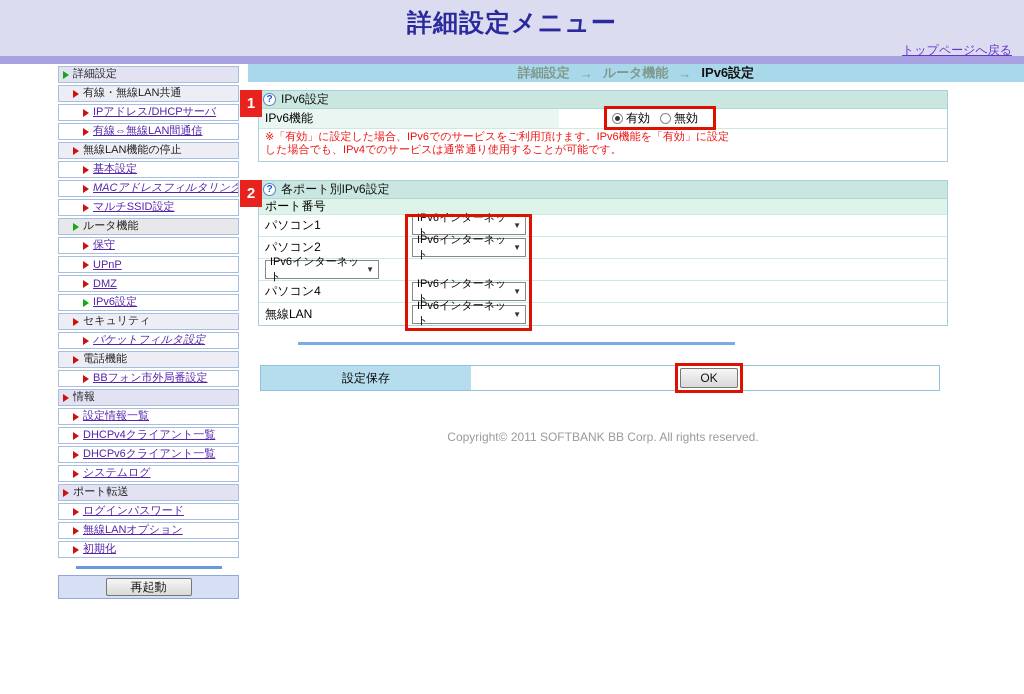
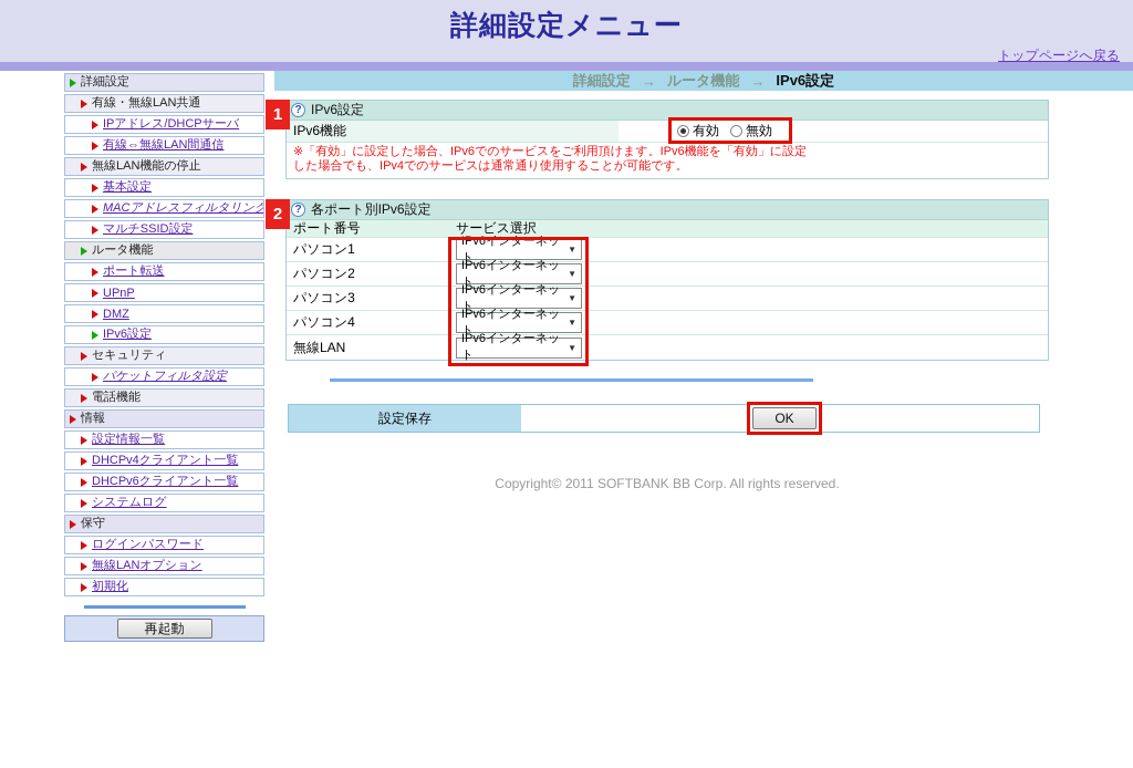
  詳細設定メニュー
  トップページへ戻る
  詳細設定
  →
  ルータ機能
  →
  IPv6設定
  詳細設定
  有線・無線LAN共通
  IPアドレス/DHCPサーバ
  有線⇔無線LAN間通信
  無線LAN機能の停止
  基本設定
  MACアドレスフィルタリング
  マルチSSID設定
  ルータ機能
- 保守
+ ポート転送
  UPnP
  DMZ
  IPv6設定
  セキュリティ
  パケットフィルタ設定
  電話機能
- BBフォン市外局番設定
  情報
  設定情報一覧
  DHCPv4クライアント一覧
  DHCPv6クライアント一覧
  システムログ
- ポート転送
+ 保守
  ログインパスワード
  無線LANオプション
  初期化
  再起動
  1
  2
  ?
  IPv6設定
  IPv6機能
  有効
  無効
  ※「有効」に設定した場合、IPv6でのサービスをご利用頂けます。IPv6機能を「有効」に設定
  した場合でも、IPv4でのサービスは通常通り使用することが可能です。
  ?
  各ポート別IPv6設定
  ポート番号
+ サービス選択
  パソコン1
  IPv6インターネット
  ▼
  パソコン2
  IPv6インターネット
  ▼
+ パソコン3
  IPv6インターネット
  ▼
  パソコン4
  IPv6インターネット
  ▼
  無線LAN
  IPv6インターネット
  ▼
  設定保存
  OK
  Copyright© 2011 SOFTBANK BB Corp. All rights reserved.
